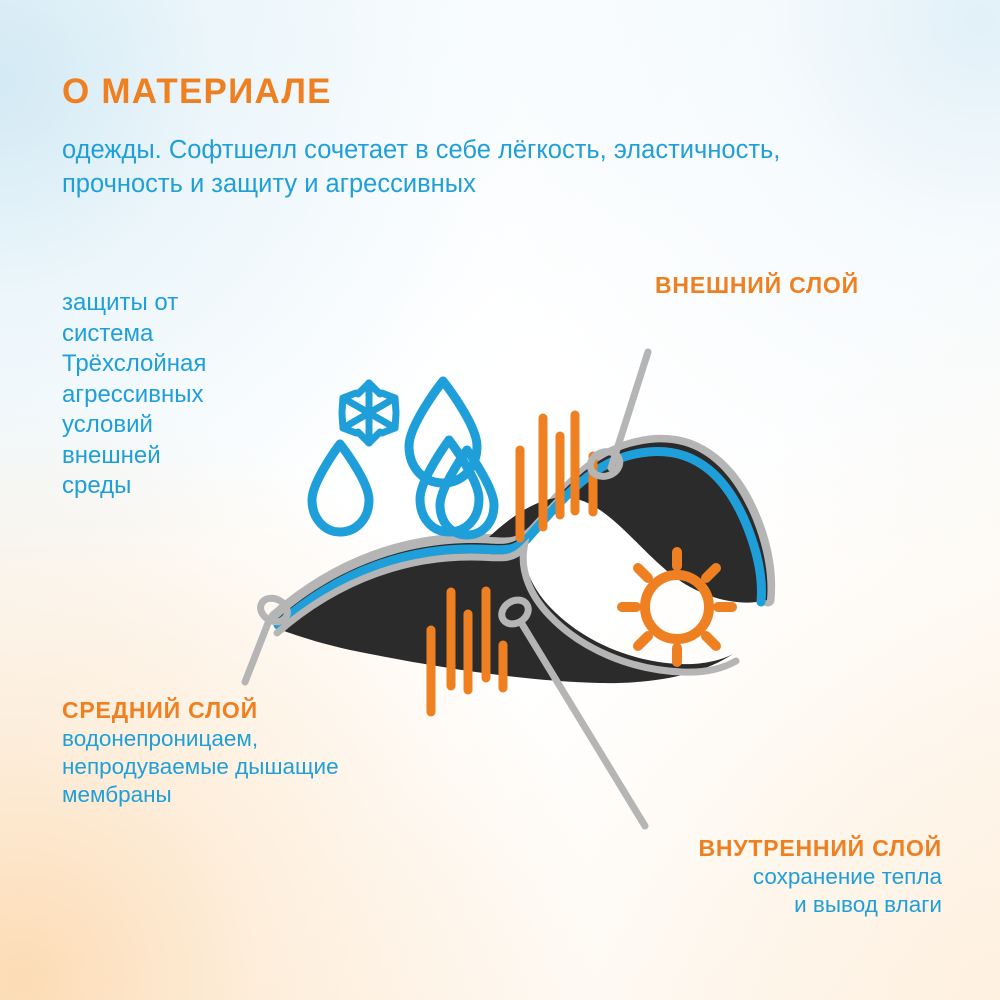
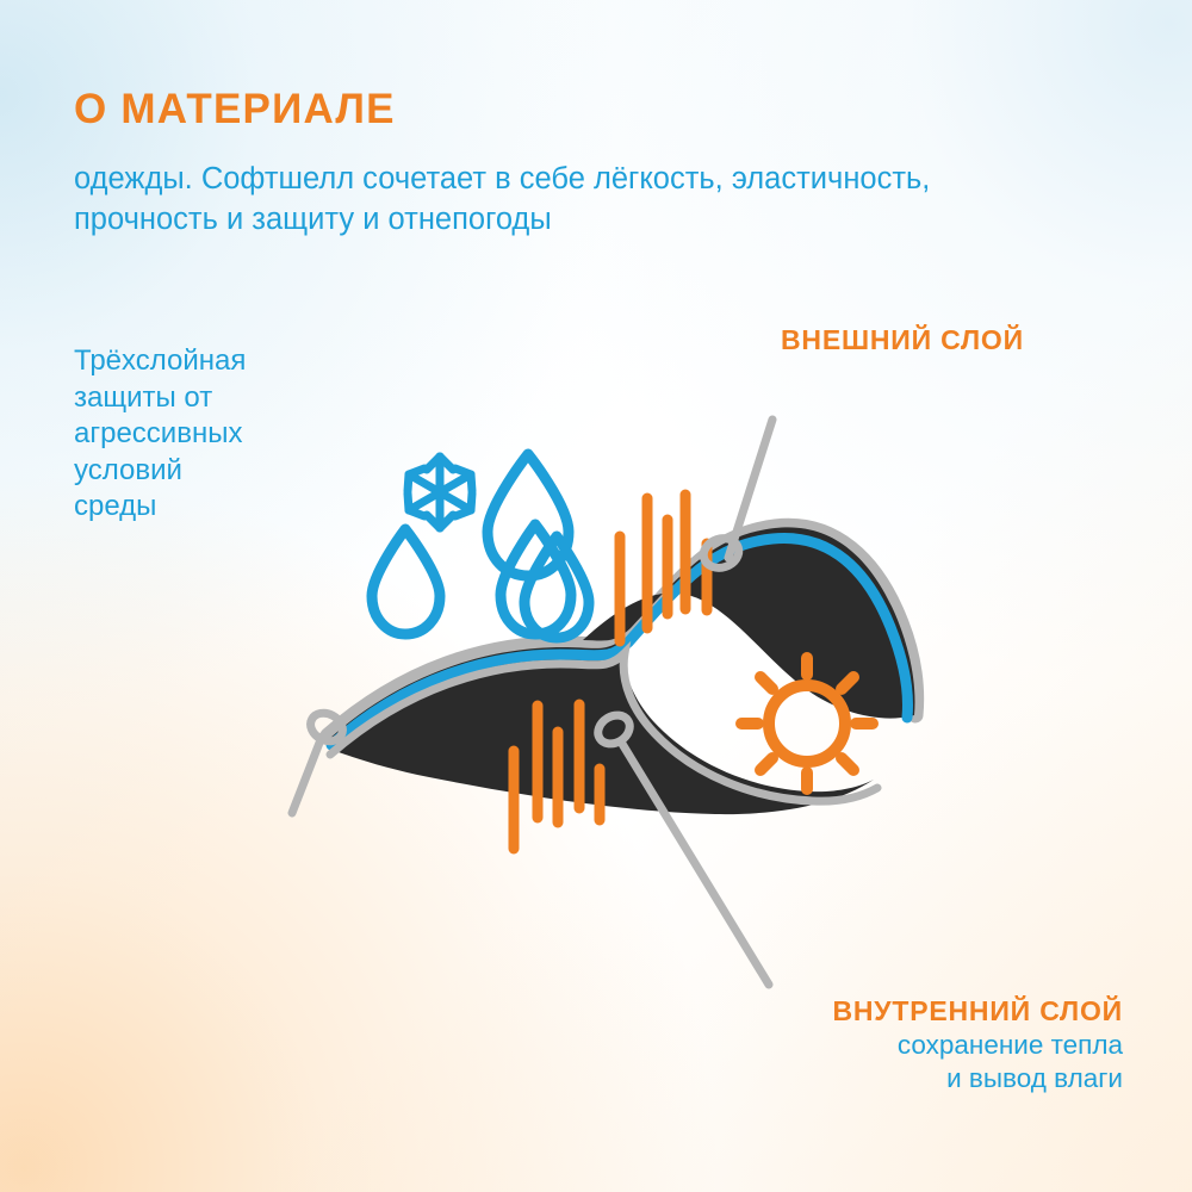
  О МАТЕРИАЛЕ
  одежды. Софтшелл сочетает в себе лёгкость, эластичность,
- прочность и защиту и агрессивных
+ прочность и защиту и отнепогоды
- защиты от
+ Трёхслойная
- система
- Трёхслойная
+ защиты от
  агрессивных
  условий
- внешней
  среды
  ВНЕШНИЙ СЛОЙ
- СРЕДНИЙ СЛОЙ
- водонепроницаем,
- непродуваемые дышащие
- мембраны
  ВНУТРЕННИЙ СЛОЙ
  сохранение тепла
  и вывод влаги
